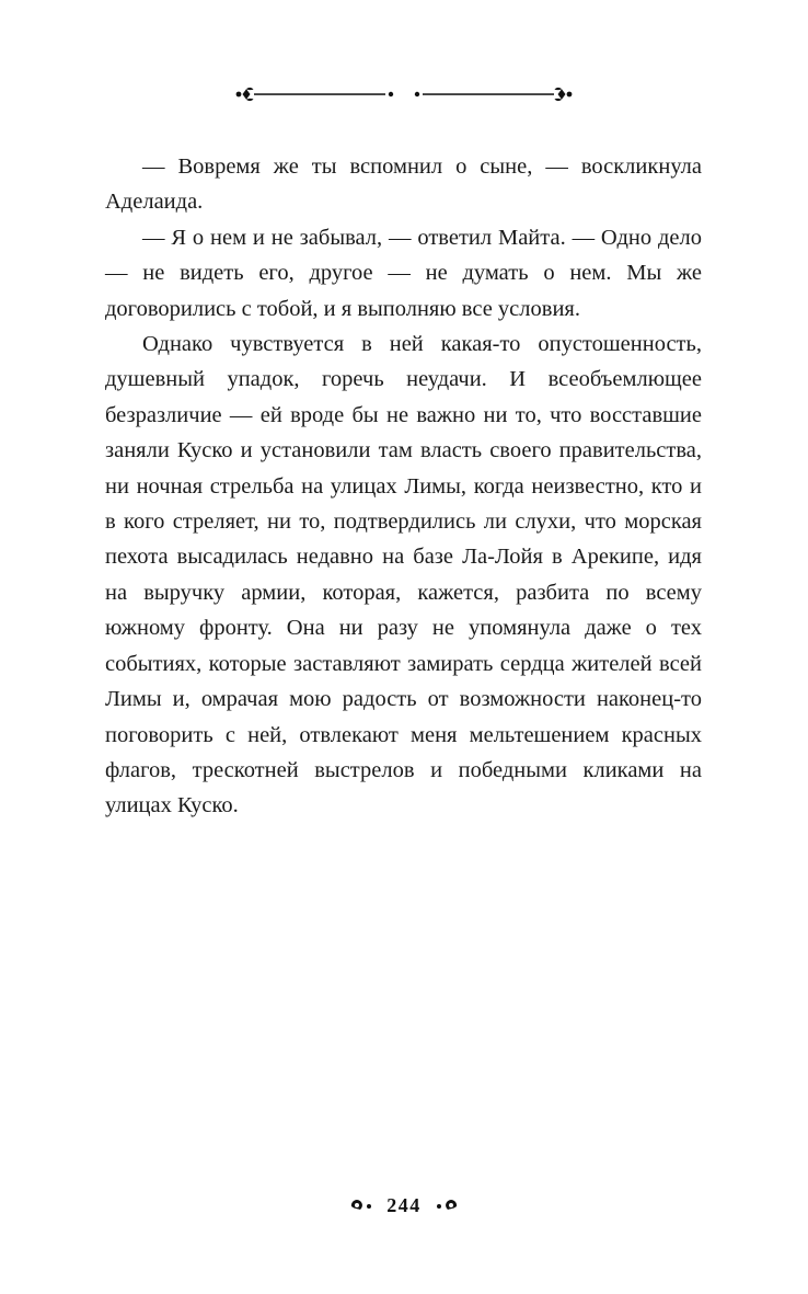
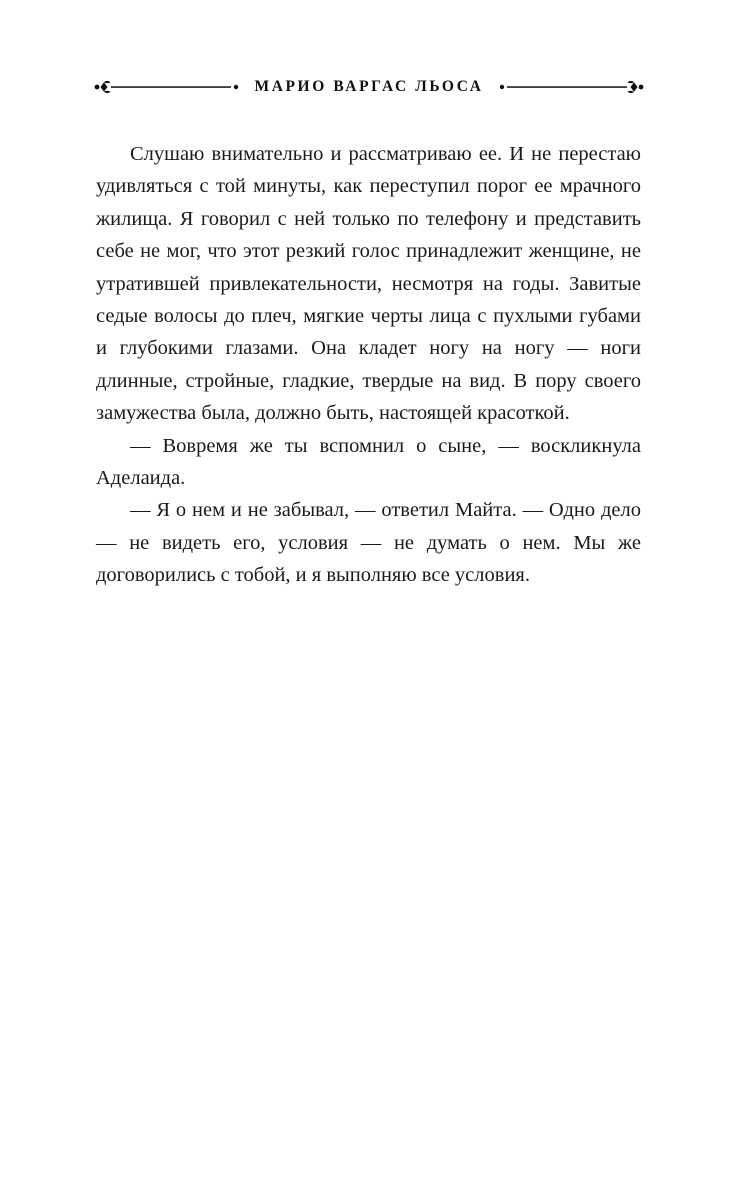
+ МАРИО ВАРГАС ЛЬОСА
+ Слушаю внимательно и рассматриваю ее. И не перестаю удивляться с той минуты, как переступил порог ее мрачного жилища. Я говорил с ней только по телефону и представить себе не мог, что этот резкий голос принадлежит женщине, не утратившей привлекательности, несмотря на годы. Завитые седые волосы до плеч, мягкие черты лица с пухлыми губами и глубокими глазами. Она кладет ногу на ногу — ноги длинные, стройные, гладкие, твердые на вид. В пору своего замужества была, должно быть, настоящей красоткой.
  — Вовремя же ты вспомнил о сыне, — воскликнула Аделаида.
- — Я о нем и не забывал, — ответил Майта. — Одно дело — не видеть его, другое — не думать о нем. Мы же договорились с тобой, и я выполняю все условия.
+ — Я о нем и не забывал, — ответил Майта. — Одно дело — не видеть его, условия — не думать о нем. Мы же договорились с тобой, и я выполняю все условия.
- Однако чувствуется в ней какая-то опустошенность, душевный упадок, горечь неудачи. И всеобъемлющее безразличие — ей вроде бы не важно ни то, что восставшие заняли Куско и установили там власть своего правительства, ни ночная стрельба на улицах Лимы, когда неизвестно, кто и в кого стреляет, ни то, подтвердились ли слухи, что морская пехота высадилась недавно на базе Ла-Лойя в Арекипе, идя на выручку армии, которая, кажется, разбита по всему южному фронту. Она ни разу не упомянула даже о тех событиях, которые заставляют замирать сердца жителей всей Лимы и, омрачая мою радость от возможности наконец-то поговорить с ней, отвлекают меня мельтешением красных флагов, трескотней выстрелов и победными кликами на улицах Куско.
- 244
